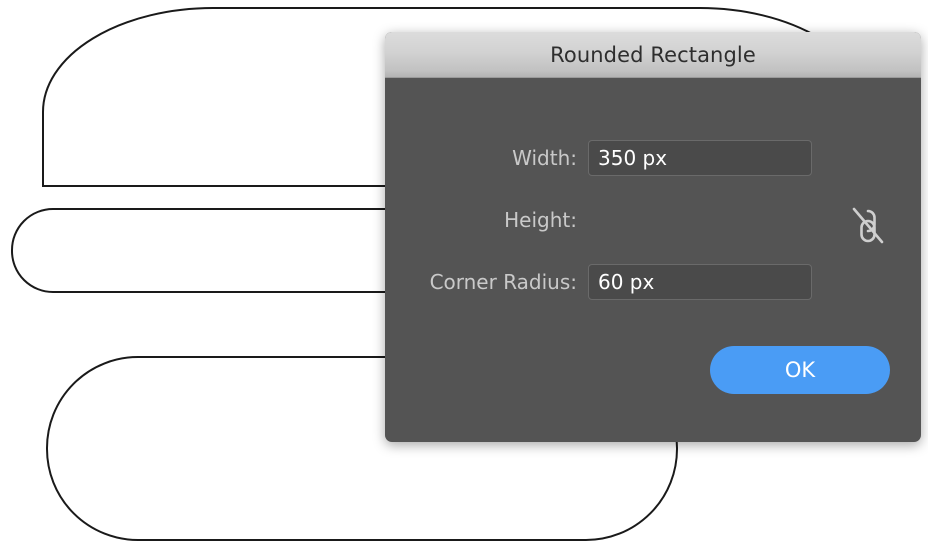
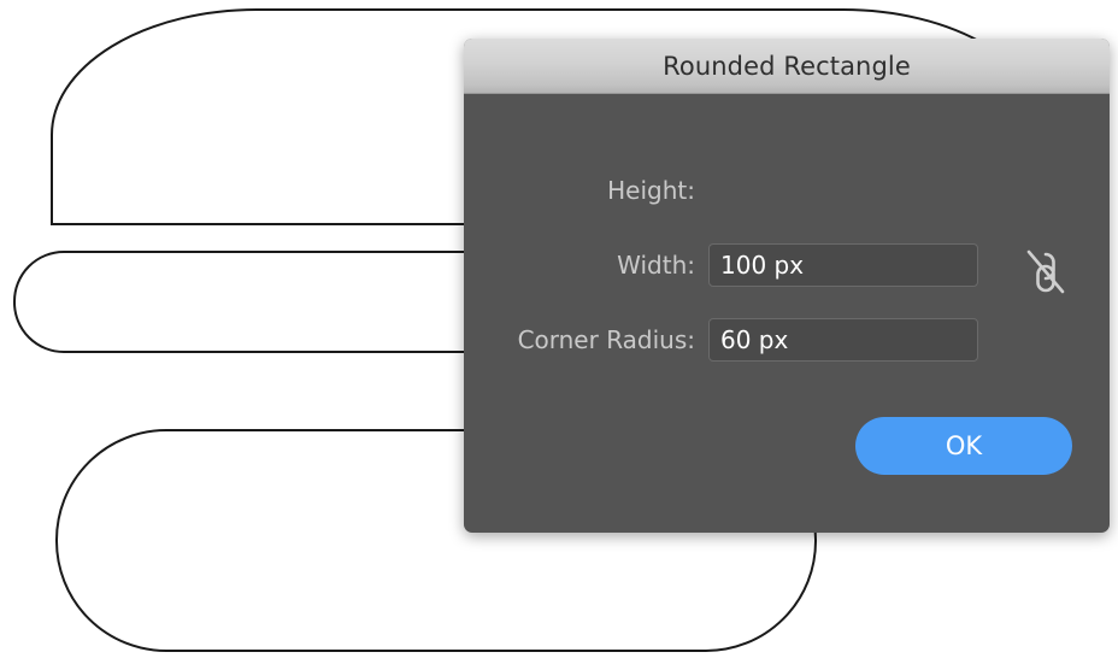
  Rounded Rectangle
- Width:
+ Height:
- 350 px
- Height:
+ Width:
+ 100 px
  Corner Radius:
  60 px
  OK
